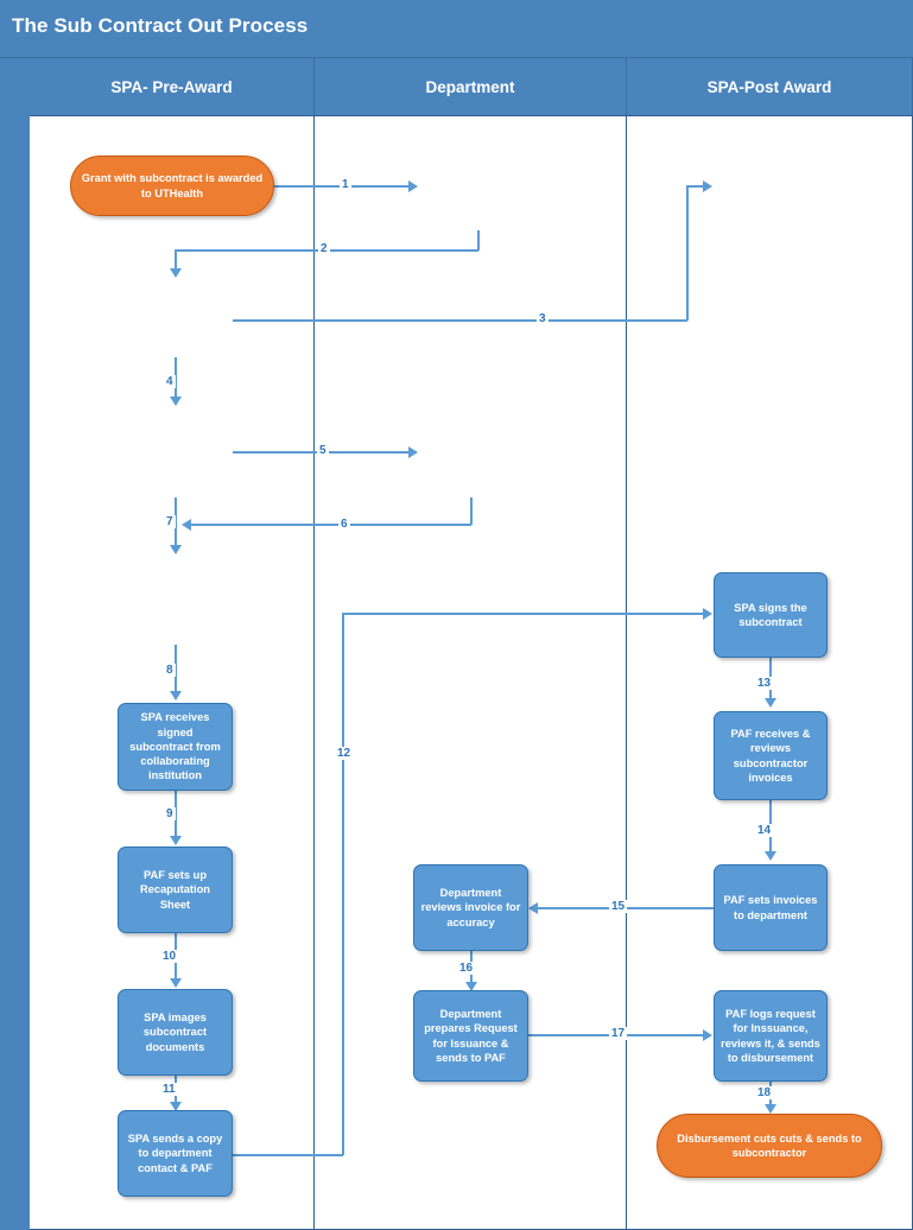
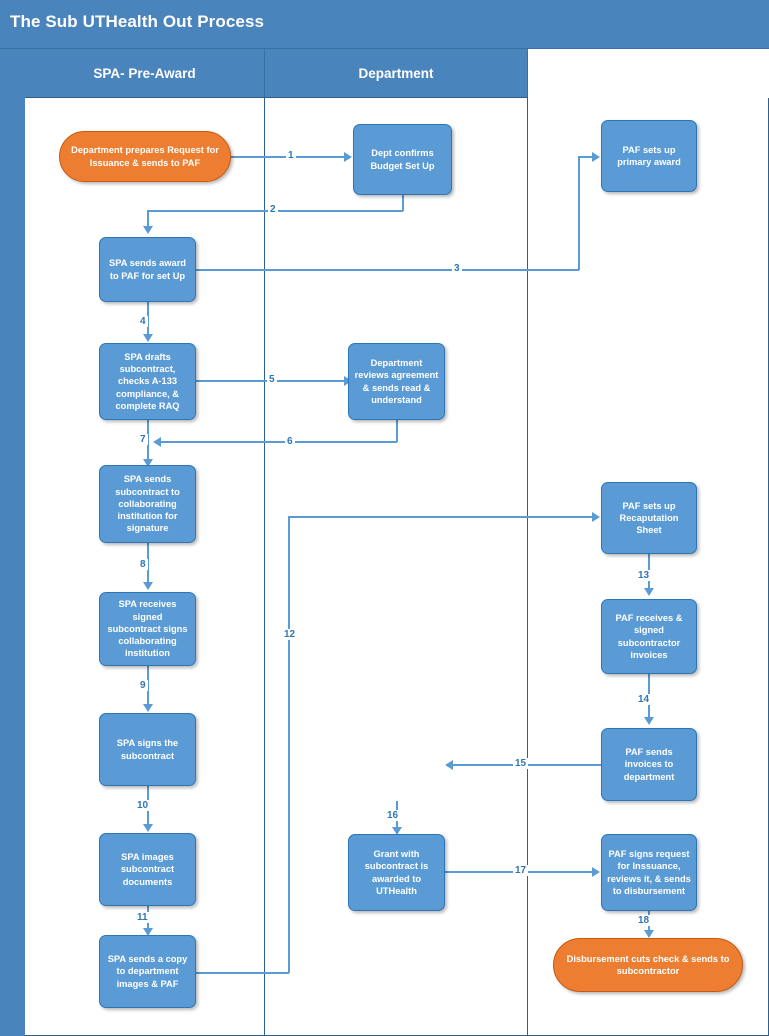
- The Sub Contract Out Process
+ The Sub UTHealth Out Process
  SPA- Pre-Award
  Department
- SPA-Post Award
  1
  2
  3
  4
  5
  6
  7
  8
  9
  10
  11
  12
  13
  14
  15
  16
  17
  18
- Grant with subcontract is awarded to UTHealth
+ Department prepares Request for Issuance & sends to PAF
+ Dept confirms Budget Set Up
+ PAF sets up primary award
+ SPA sends award to PAF for set Up
+ SPA drafts subcontract, checks A-133 compliance, & complete RAQ
+ Department reviews agreement & sends read & understand
+ SPA sends subcontract to collaborating institution for signature
- SPA receives signed subcontract from collaborating institution
+ SPA receives signed subcontract signs collaborating institution
- PAF sets up Recaputation Sheet
+ SPA signs the subcontract
  SPA images subcontract documents
- SPA sends a copy to department contact & PAF
+ SPA sends a copy to department images & PAF
- SPA signs the subcontract
+ PAF sets up Recaputation Sheet
- PAF receives & reviews subcontractor invoices
+ PAF receives & signed subcontractor invoices
- PAF sets invoices to department
+ PAF sends invoices to department
- Department reviews invoice for accuracy
- Department prepares Request for Issuance & sends to PAF
+ Grant with subcontract is awarded to UTHealth
- PAF logs request for Inssuance, reviews it, & sends to disbursement
+ PAF signs request for Inssuance, reviews it, & sends to disbursement
- Disbursement cuts cuts & sends to subcontractor
+ Disbursement cuts check & sends to subcontractor
